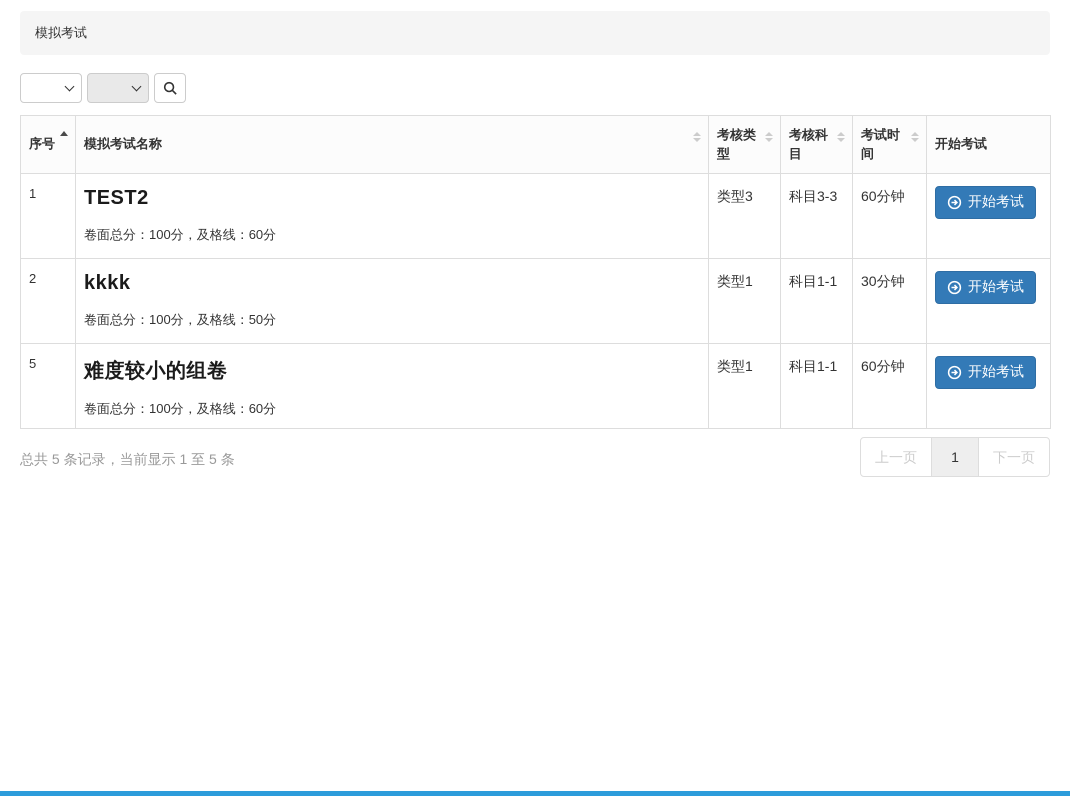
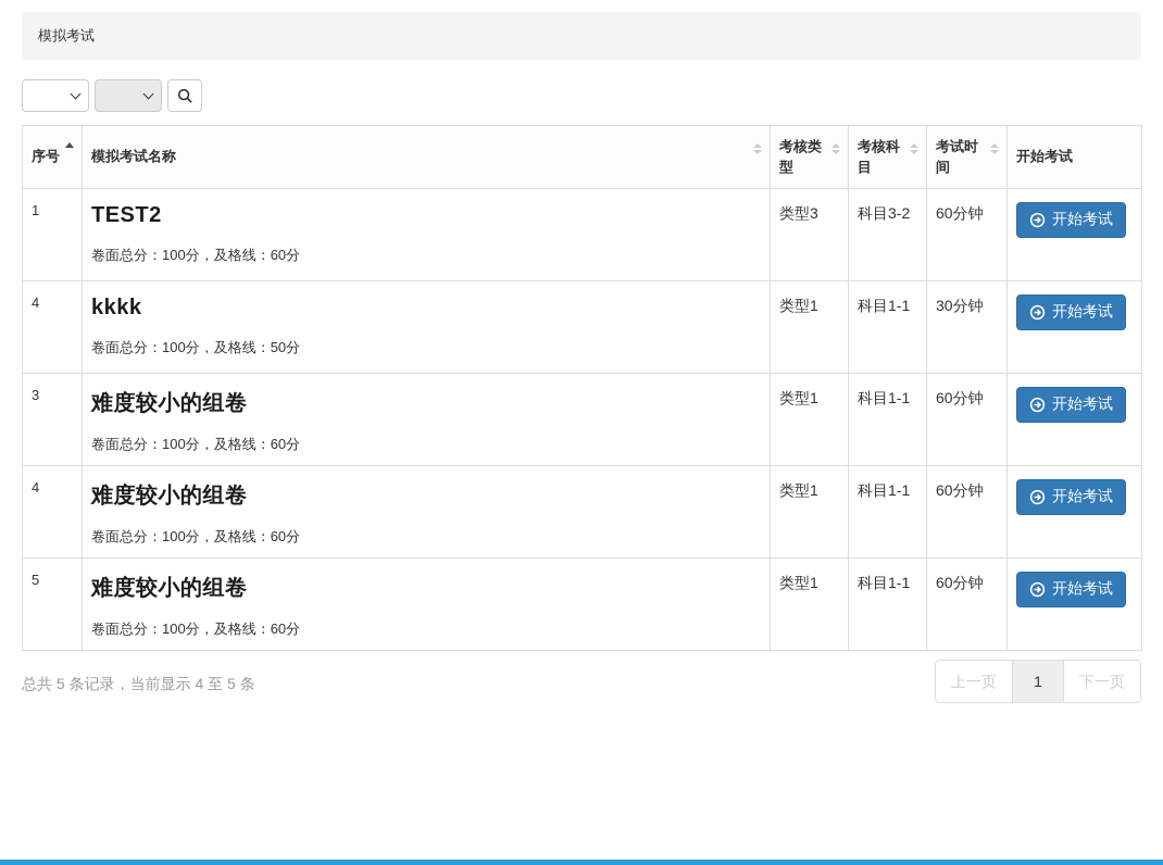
  模拟考试
  序号	模拟考试名称	考核类型	考核科目	考试时间	开始考试
- 1	TEST2 卷面总分：100分，及格线：60分	类型3	科目3-3	60分钟	开始考试
+ 1	TEST2 卷面总分：100分，及格线：60分	类型3	科目3-2	60分钟	开始考试
- 2	kkkk 卷面总分：100分，及格线：50分	类型1	科目1-1	30分钟	开始考试
+ 4	kkkk 卷面总分：100分，及格线：50分	类型1	科目1-1	30分钟	开始考试
+ 3	难度较小的组卷 卷面总分：100分，及格线：60分	类型1	科目1-1	60分钟	开始考试
+ 4	难度较小的组卷 卷面总分：100分，及格线：60分	类型1	科目1-1	60分钟	开始考试
  5	难度较小的组卷 卷面总分：100分，及格线：60分	类型1	科目1-1	60分钟	开始考试
- 总共 5 条记录，当前显示 1 至 5 条
+ 总共 5 条记录，当前显示 4 至 5 条
  上一页
  1
  下一页
